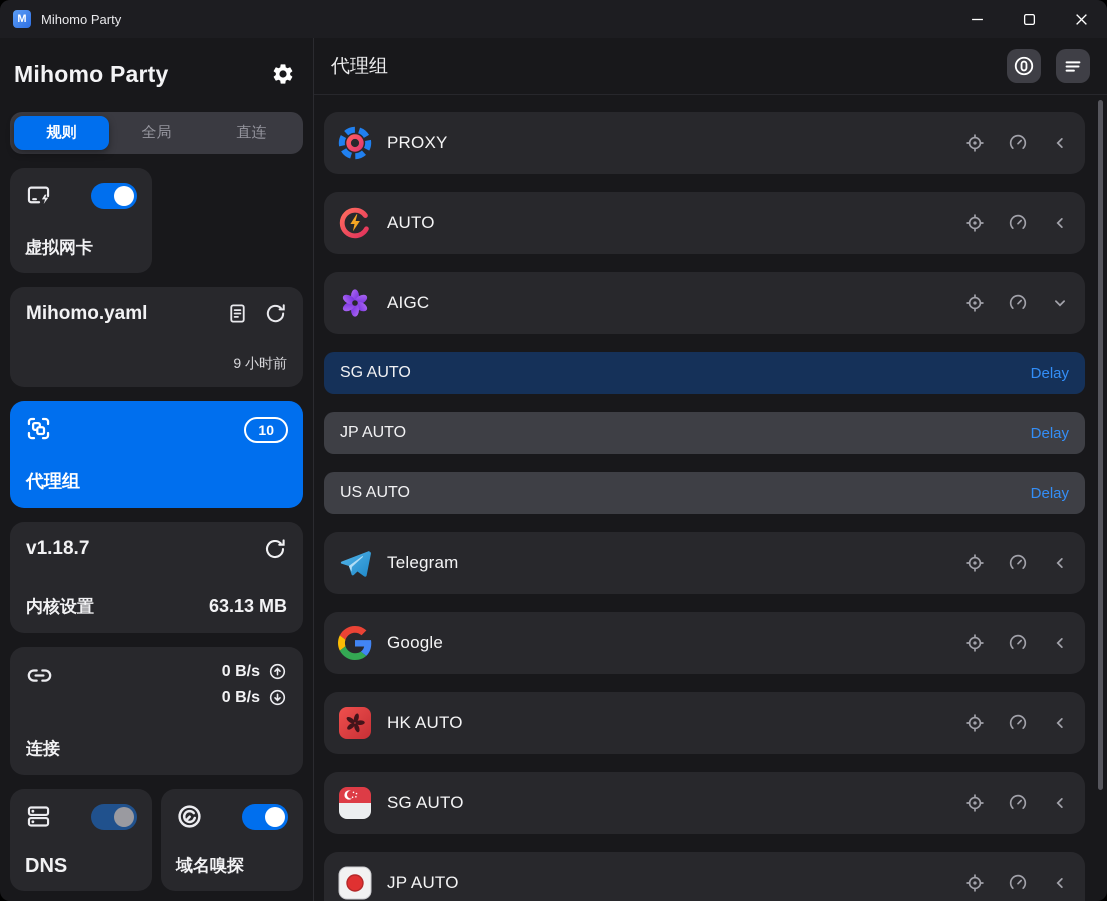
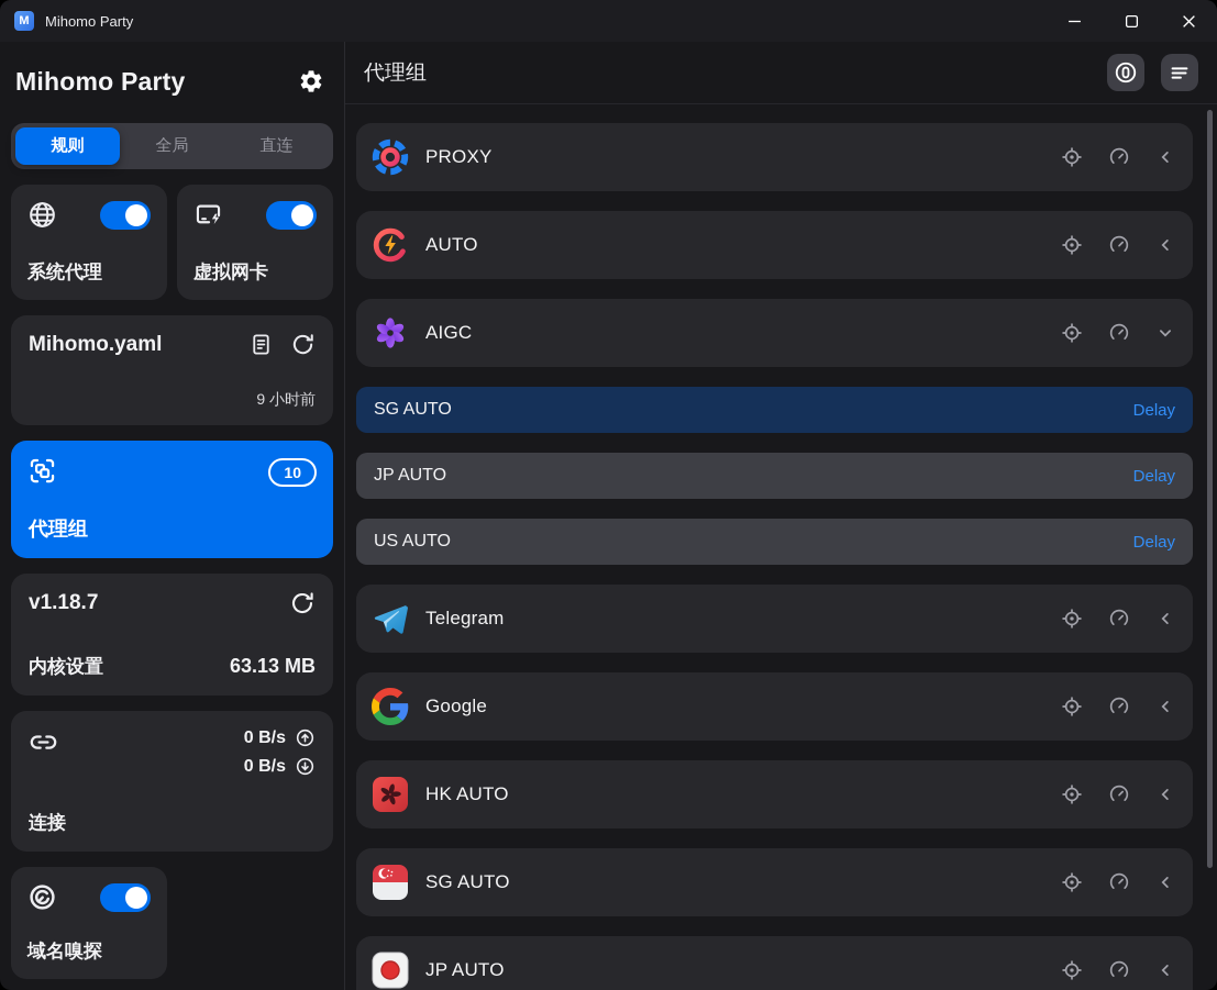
  M
  Mihomo Party
  Mihomo Party
  规则
  全局
  直连
+ 系统代理
  虚拟网卡
  Mihomo.yaml
  9 小时前
  10
  代理组
  v1.18.7
  内核设置
  63.13 MB
  0 B/s
  0 B/s
  连接
- DNS
  域名嗅探
  代理组
  PROXY
  AUTO
  AIGC
  SG AUTO
  Delay
  JP AUTO
  Delay
  US AUTO
  Delay
  Telegram
  Google
  HK AUTO
  SG AUTO
  JP AUTO
